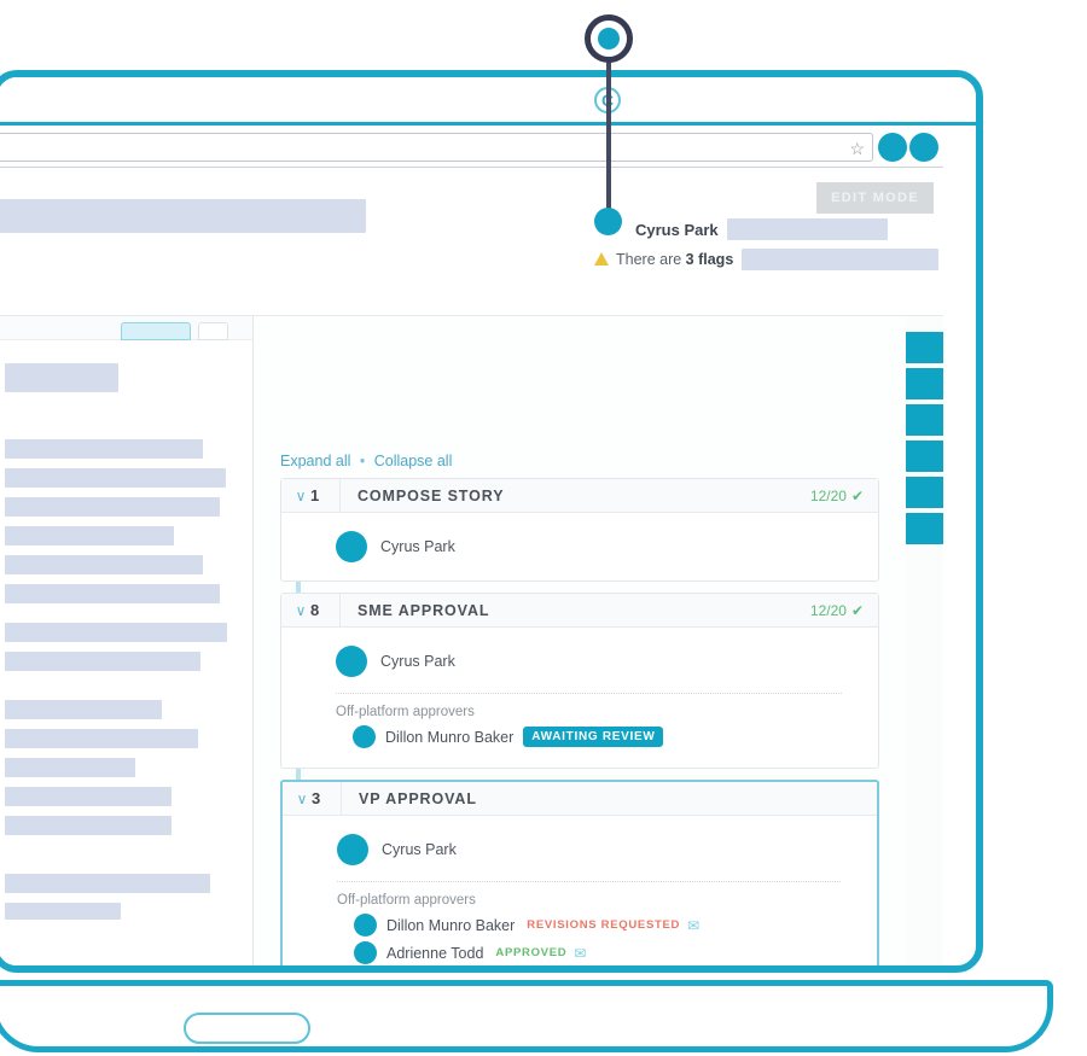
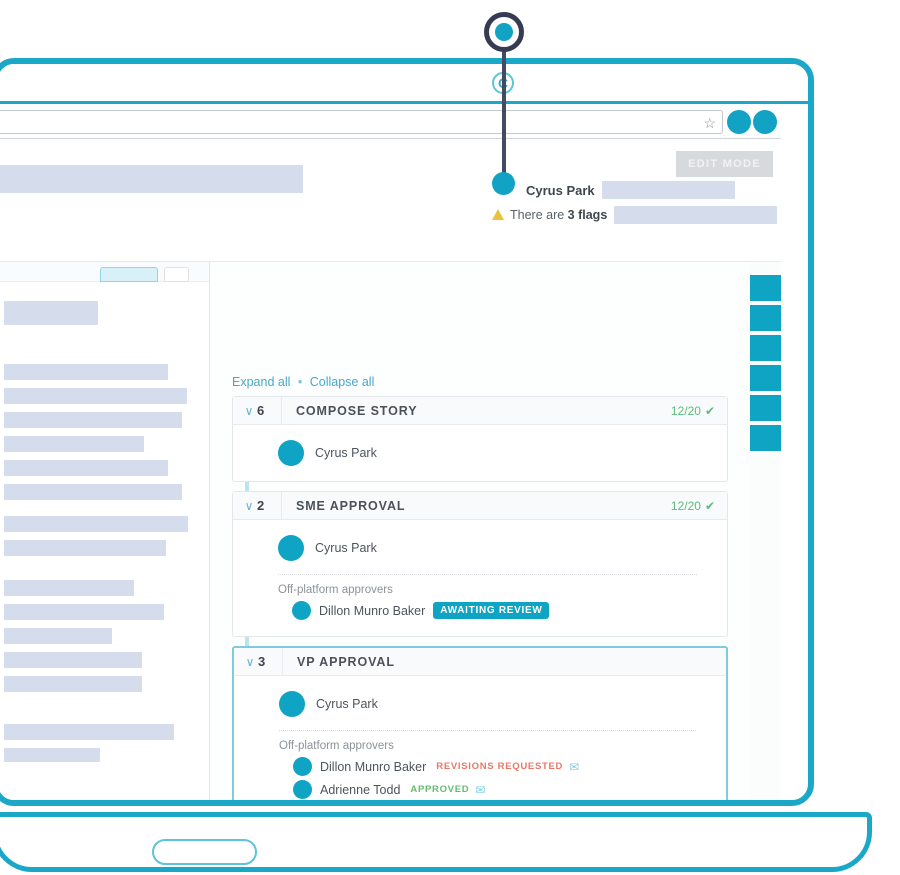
  ☆
  EDIT MODE
  Cyrus Park
  There are 3 flags
  Expand all • Collapse all
  ∨
- 1
+ 6
  COMPOSE STORY
  12/20 ✔
  Cyrus Park
  ∨
- 8
+ 2
  SME APPROVAL
  12/20 ✔
  Cyrus Park
  Off-platform approvers
  Dillon Munro Baker
  AWAITING REVIEW
  ∨
  3
  VP APPROVAL
  Cyrus Park
  Off-platform approvers
  Dillon Munro Baker
  REVISIONS REQUESTED
  ✉
  Adrienne Todd
  APPROVED
  ✉
